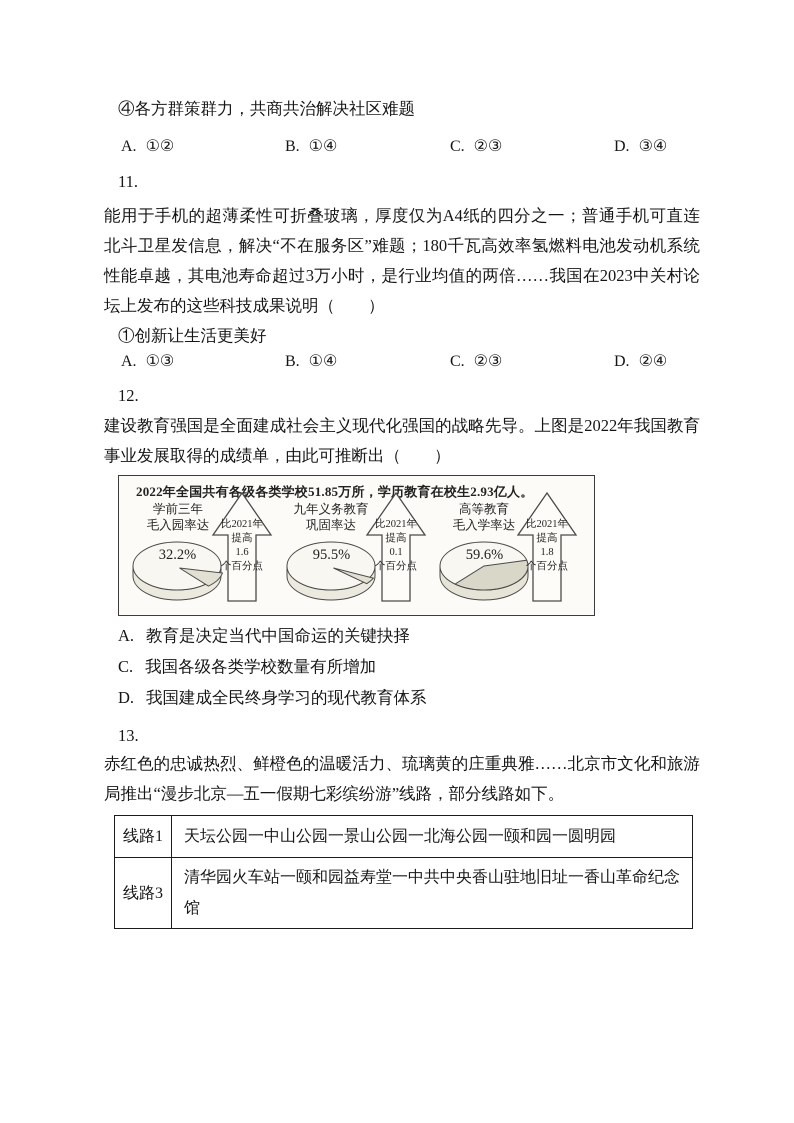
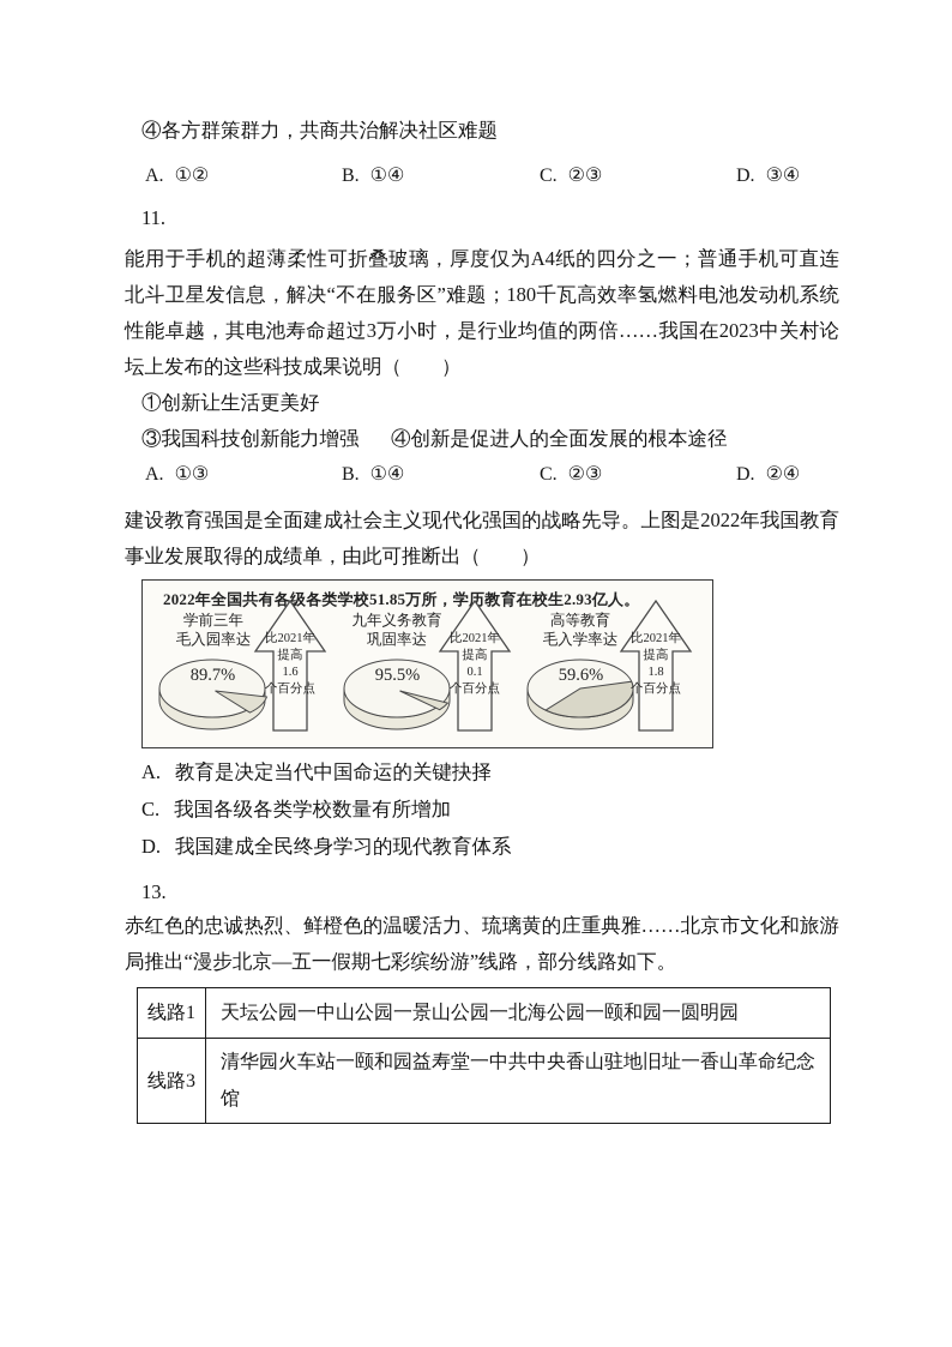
  ④各方群策群力，共商共治解决社区难题
  A. ①②
  B. ①④
  C. ②③
  D. ③④
  11.
  能用于手机的超薄柔性可折叠玻璃，厚度仅为A4纸的四分之一；普通手机可直连北斗卫星发信息，解决“不在服务区”难题；180千瓦高效率氢燃料电池发动机系统性能卓越，其电池寿命超过3万小时，是行业均值的两倍……我国在2023中关村论坛上发布的这些科技成果说明（ ）
  ①创新让生活更美好
+ ③我国科技创新能力增强
+ ④创新是促进人的全面发展的根本途径
  A. ①③
  B. ①④
  C. ②③
  D. ②④
- 12.
  建设教育强国是全面建成社会主义现代化强国的战略先导。上图是2022年我国教育事业发展取得的成绩单，由此可推断出（ ）
  2022年全国共有各级各类学校51.85万所，学历教育在校生2.93亿人。
  学前三年
  毛入园率达
- 32.2%
+ 89.7%
  比2021年
  提高
  1.6
  个百分点
  九年义务教育
  巩固率达
  95.5%
  比2021年
  提高
  0.1
  个百分点
  高等教育
  毛入学率达
  59.6%
  比2021年
  提高
  1.8
  个百分点
  A. 教育是决定当代中国命运的关键抉择
  C. 我国各级各类学校数量有所增加
  D. 我国建成全民终身学习的现代教育体系
  13.
  赤红色的忠诚热烈、鲜橙色的温暖活力、琉璃黄的庄重典雅……北京市文化和旅游局推出“漫步北京—五一假期七彩缤纷游”线路，部分线路如下。
  线路1	天坛公园一中山公园一景山公园一北海公园一颐和园一圆明园
  线路3	清华园火车站一颐和园益寿堂一中共中央香山驻地旧址一香山革命纪念馆
